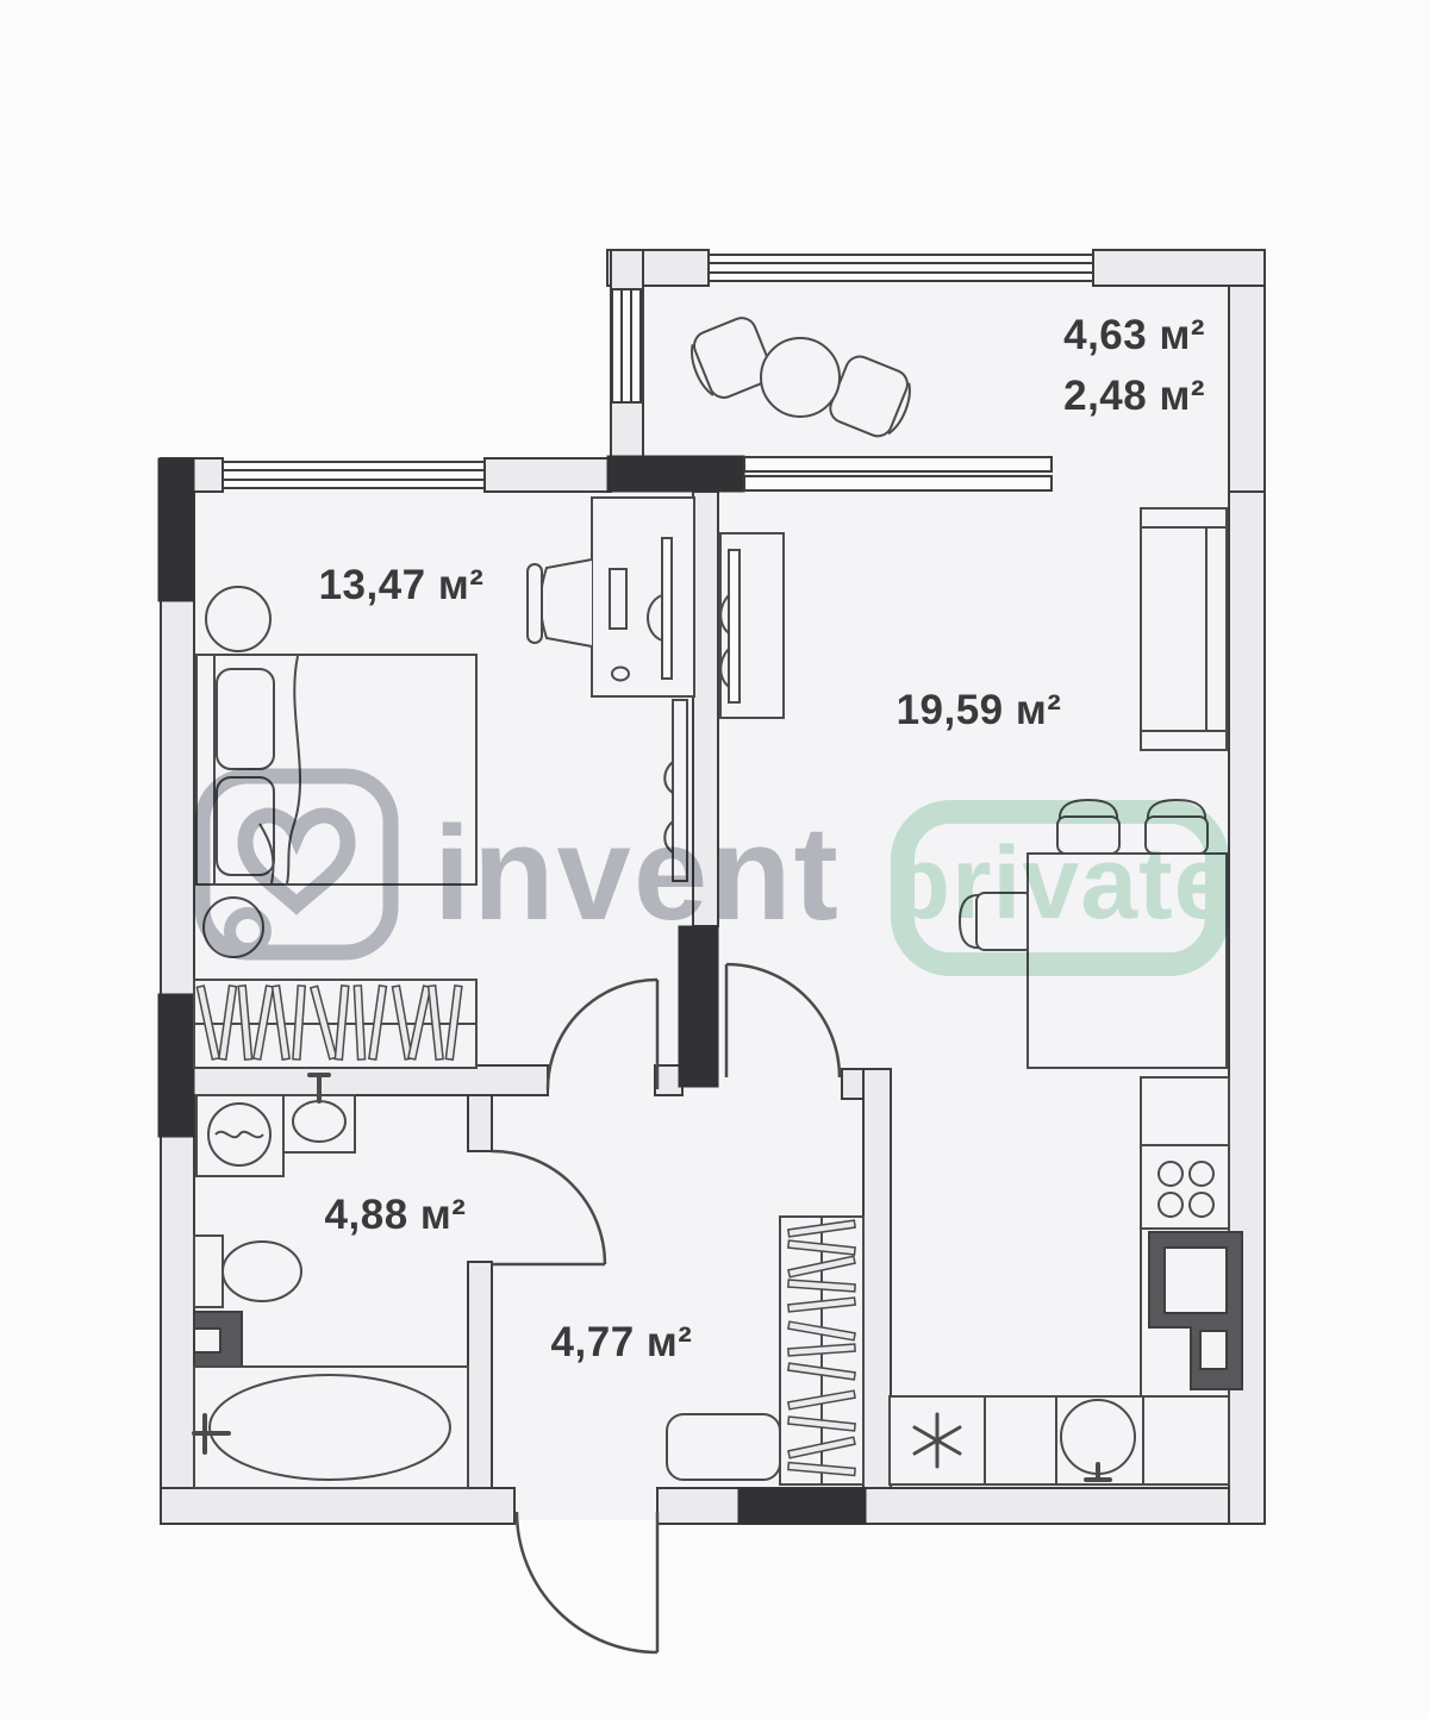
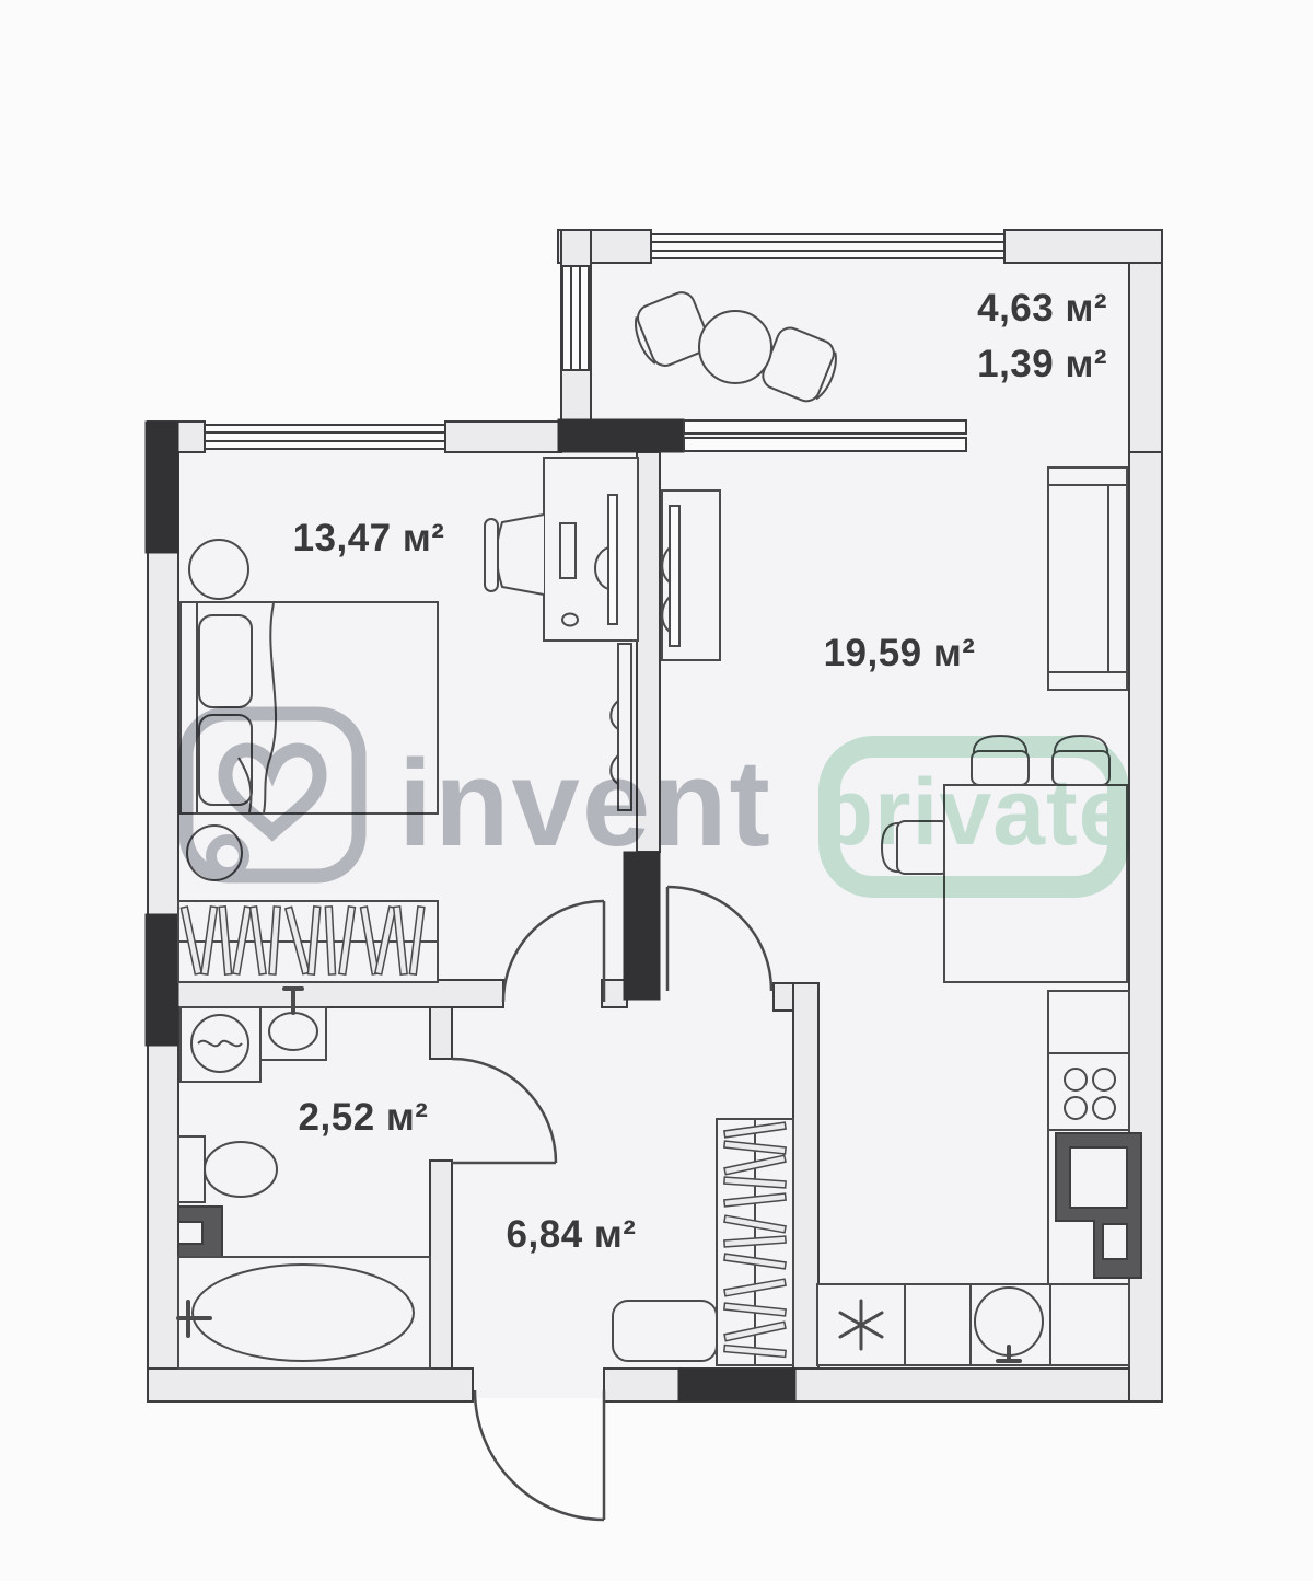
  invent
  private
  4,63 м²
- 2,48 м²
+ 1,39 м²
  13,47 м²
  19,59 м²
- 4,88 м²
+ 2,52 м²
- 4,77 м²
+ 6,84 м²
